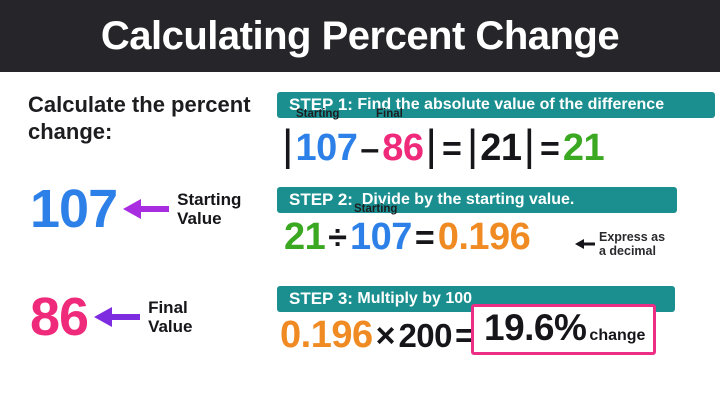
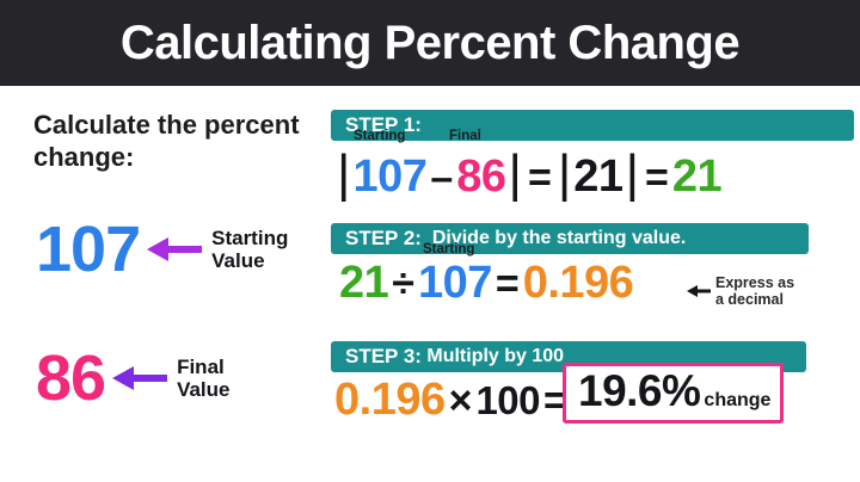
  Calculating Percent Change
  Calculate the percent change:
  107
  Starting
  Value
  86
  Final
  Value
  STEP 1:
- Find the absolute value of the difference
  Starting
  Final
  |
  107
  –
  86
  |
  =
  |
  21
  |
  =
  21
  STEP 2:
  Divide by the starting value.
  Starting
  21
  ÷
  107
  =
  0.196
  Express as
  a decimal
  STEP 3:
  Multiply by 100
  0.196
  ×
- 200
+ 100
  =
  19.6%
  change
